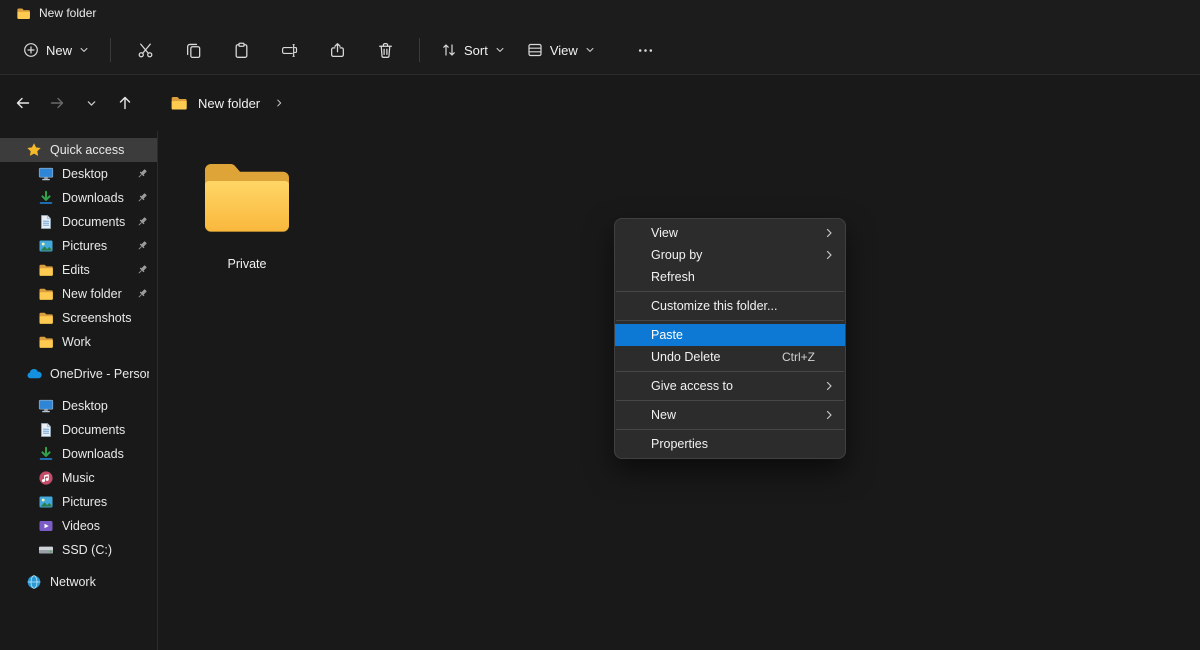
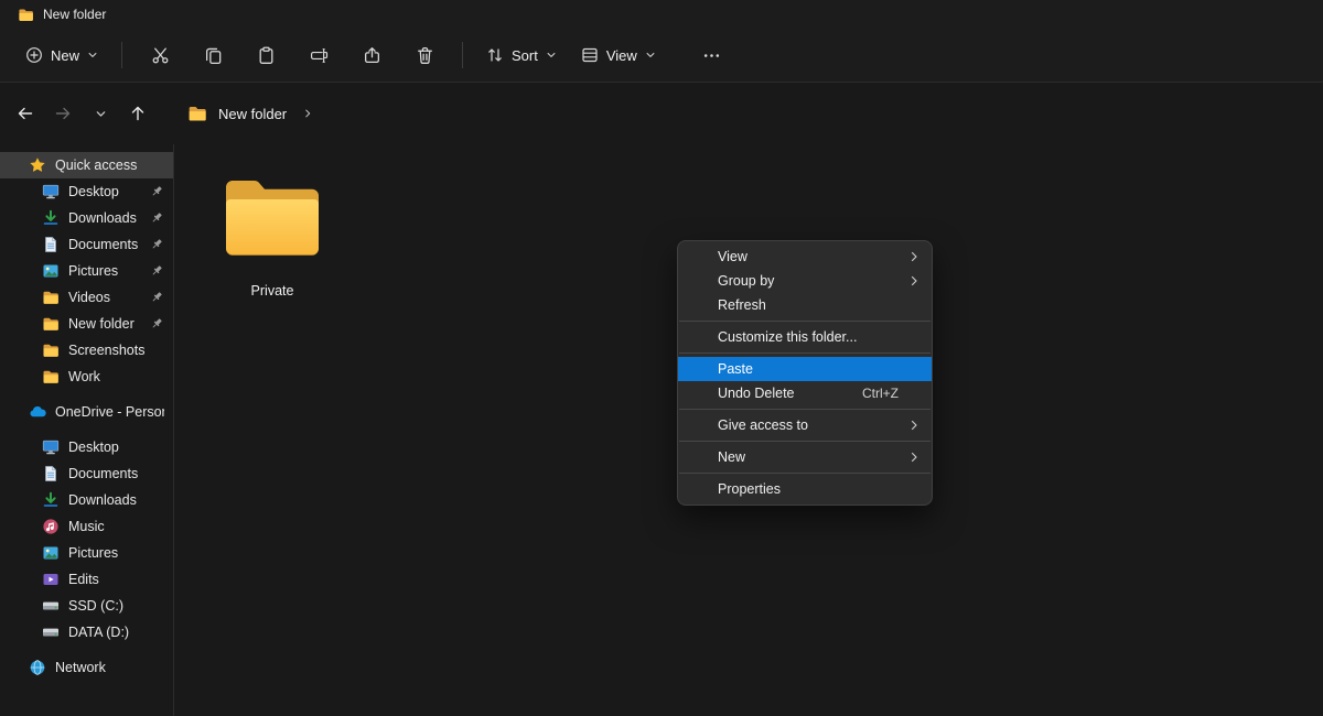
  New folder
  New
  Sort
  View
  New folder
  Quick access
  Desktop
  Downloads
  Documents
  Pictures
- Edits
+ Videos
  New folder
  Screenshots
  Work
  OneDrive - Perso
  Desktop
  Documents
  Downloads
  Music
  Pictures
- Videos
+ Edits
  SSD (C:)
+ DATA (D:)
  Network
  Private
  View
  Group by
  Refresh
  Customize this folder...
  Paste
  Undo Delete
  Ctrl+Z
  Give access to
  New
  Properties
